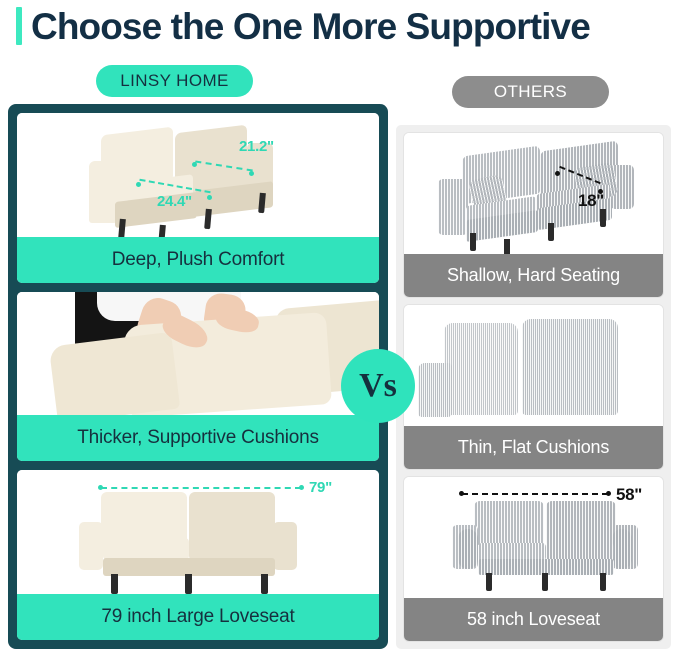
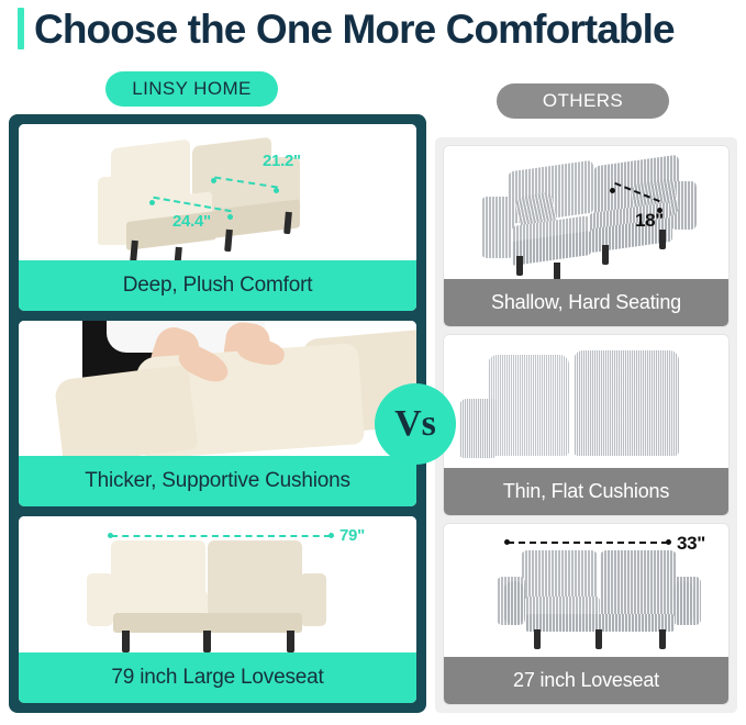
- Choose the One More Supportive
+ Choose the One More Comfortable
  LINSY HOME
  OTHERS
  21.2"
  24.4"
  Deep, Plush Comfort
  Thicker, Supportive Cushions
  79"
  79 inch Large Loveseat
  18"
  Shallow, Hard Seating
  Thin, Flat Cushions
- 58"
+ 33"
- 58 inch Loveseat
+ 27 inch Loveseat
  Vs
